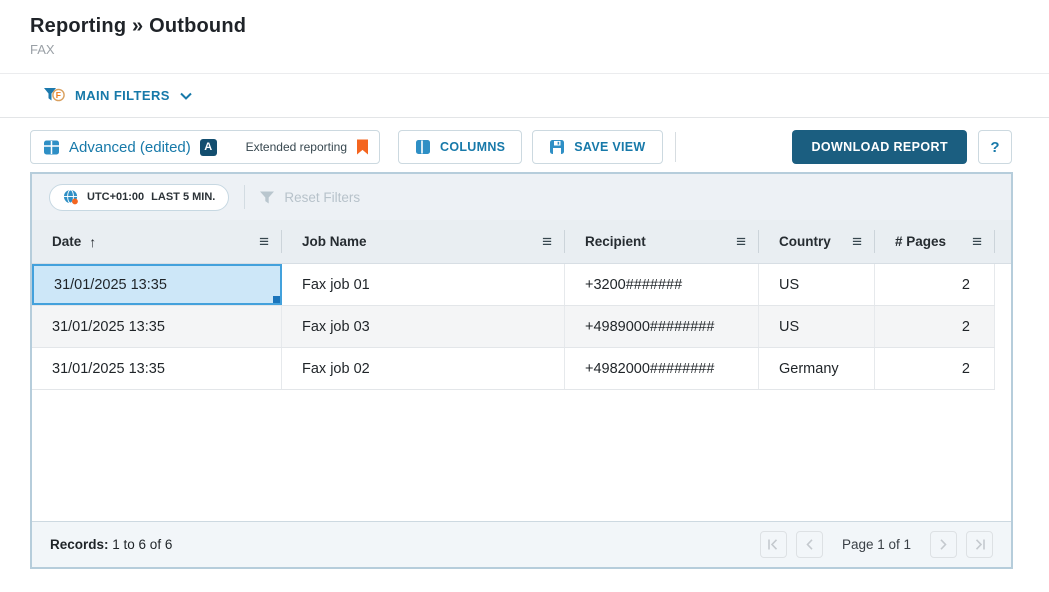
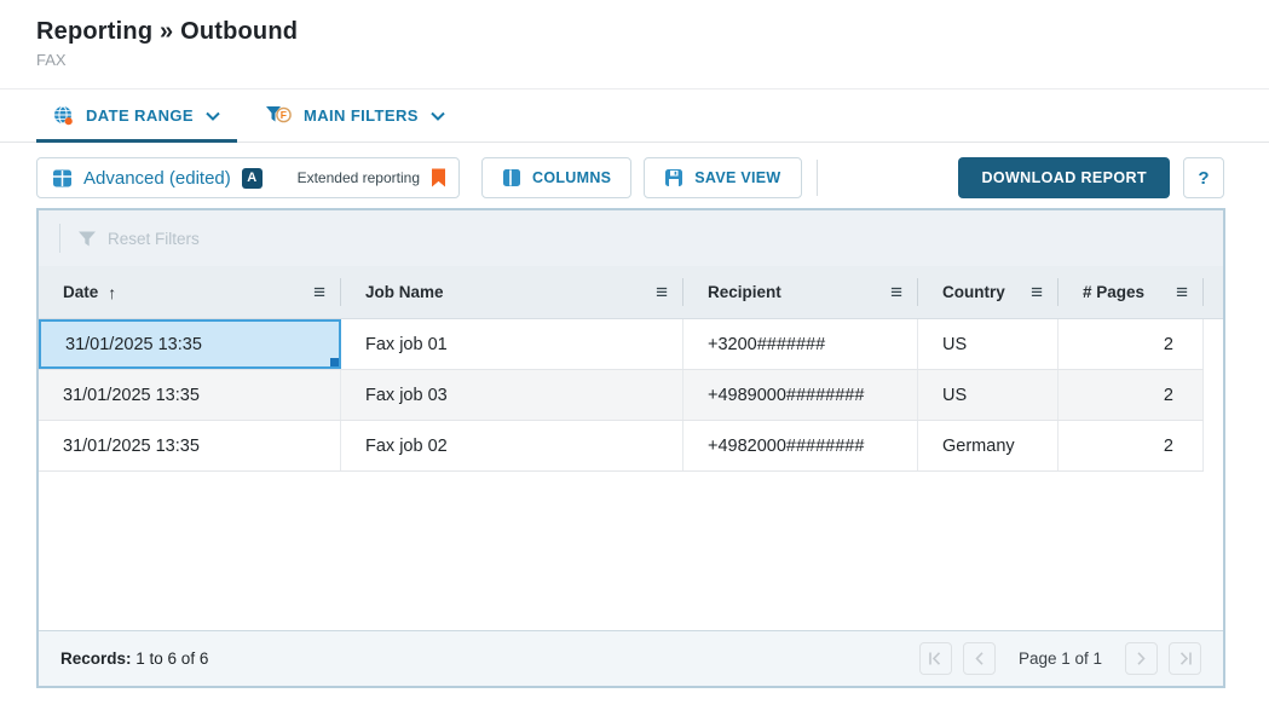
  Reporting » Outbound
  FAX
+ DATE RANGE
  F
  MAIN FILTERS
  Advanced (edited)
  A
  Extended reporting
  COLUMNS
  SAVE VIEW
  DOWNLOAD REPORT
  ?
- UTC+01:00
- LAST 5 MIN.
  Reset Filters
  Date
  ↑
  ≡
  Job Name
  ≡
  Recipient
  ≡
  Country
  ≡
  # Pages
  ≡
  31/01/2025 13:35
  Fax job 01
  +3200#######
  US
  2
  31/01/2025 13:35
  Fax job 03
  +4989000########
  US
  2
  31/01/2025 13:35
  Fax job 02
  +4982000########
  Germany
  2
  Records: 1 to 6 of 6
  Page 1 of 1
